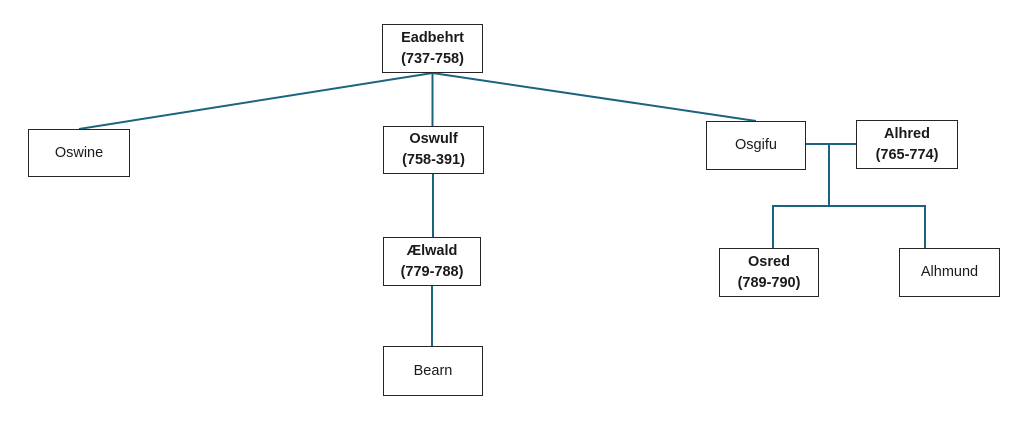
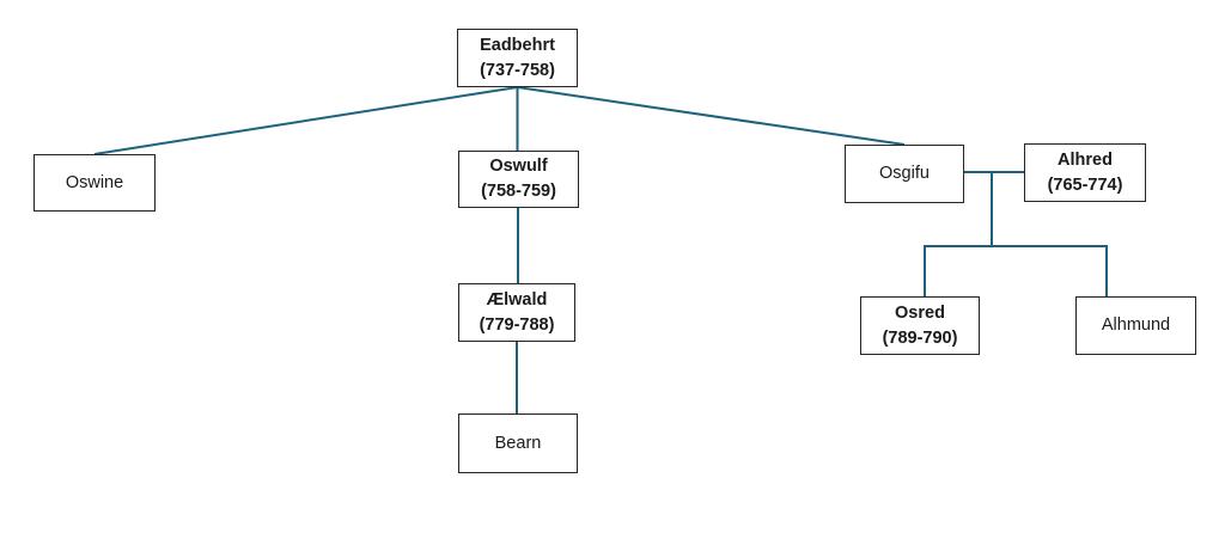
  Eadbehrt
  (737-758)
  Oswine
  Oswulf
- (758-391)
+ (758-759)
  Osgifu
  Alhred
  (765-774)
  Ælwald
  (779-788)
  Osred
  (789-790)
  Alhmund
  Bearn
